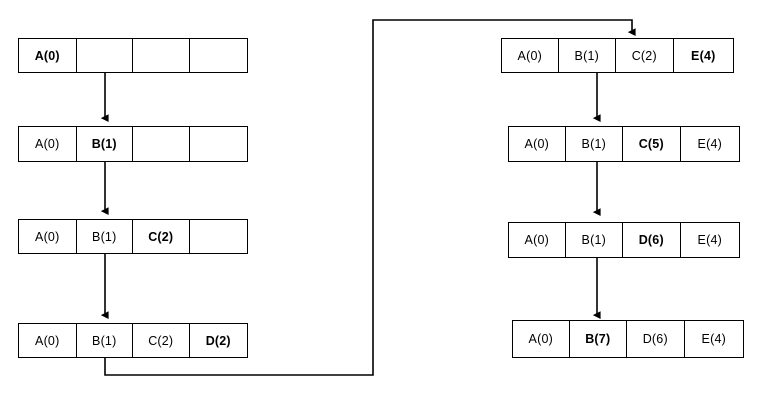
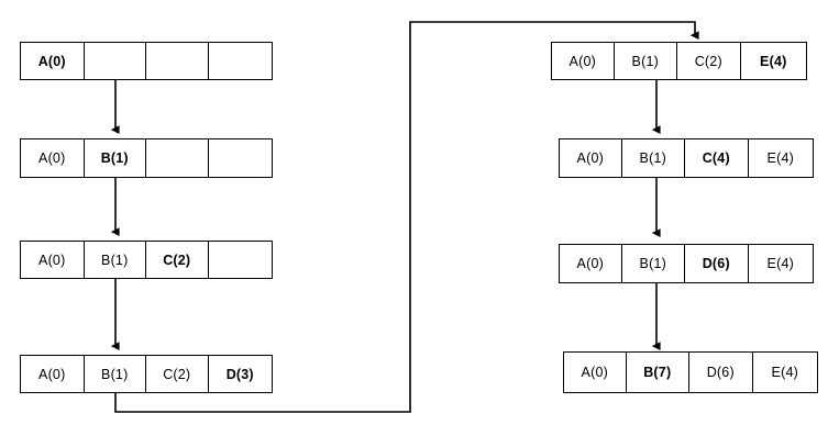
  A(0)
  A(0)
  B(1)
  A(0)
  B(1)
  C(2)
  A(0)
  B(1)
  C(2)
- D(2)
+ D(3)
  A(0)
  B(1)
  C(2)
  E(4)
  A(0)
  B(1)
- C(5)
+ C(4)
  E(4)
  A(0)
  B(1)
  D(6)
  E(4)
  A(0)
  B(7)
  D(6)
  E(4)
